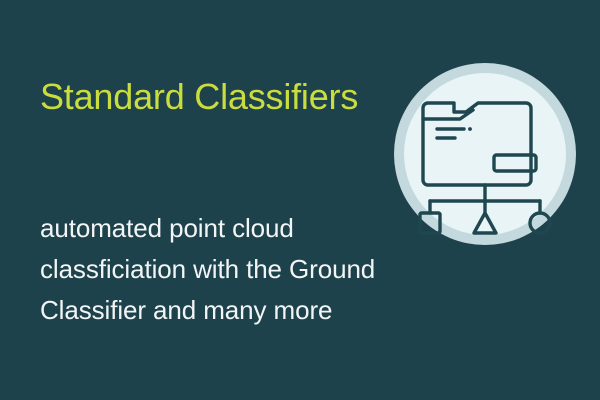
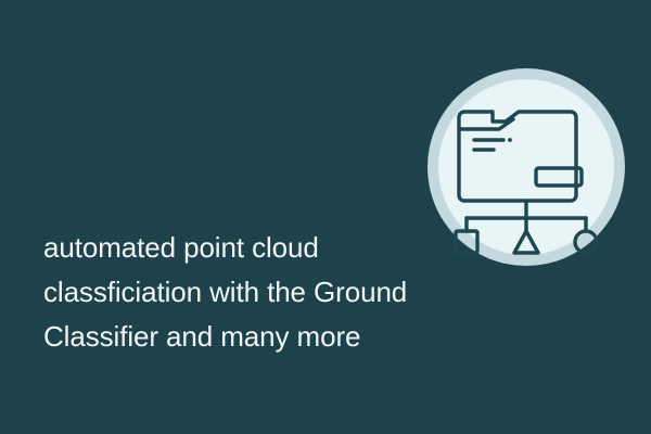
- Standard Classifiers
  automated point cloud
  classficiation with the Ground
  Classifier and many more
